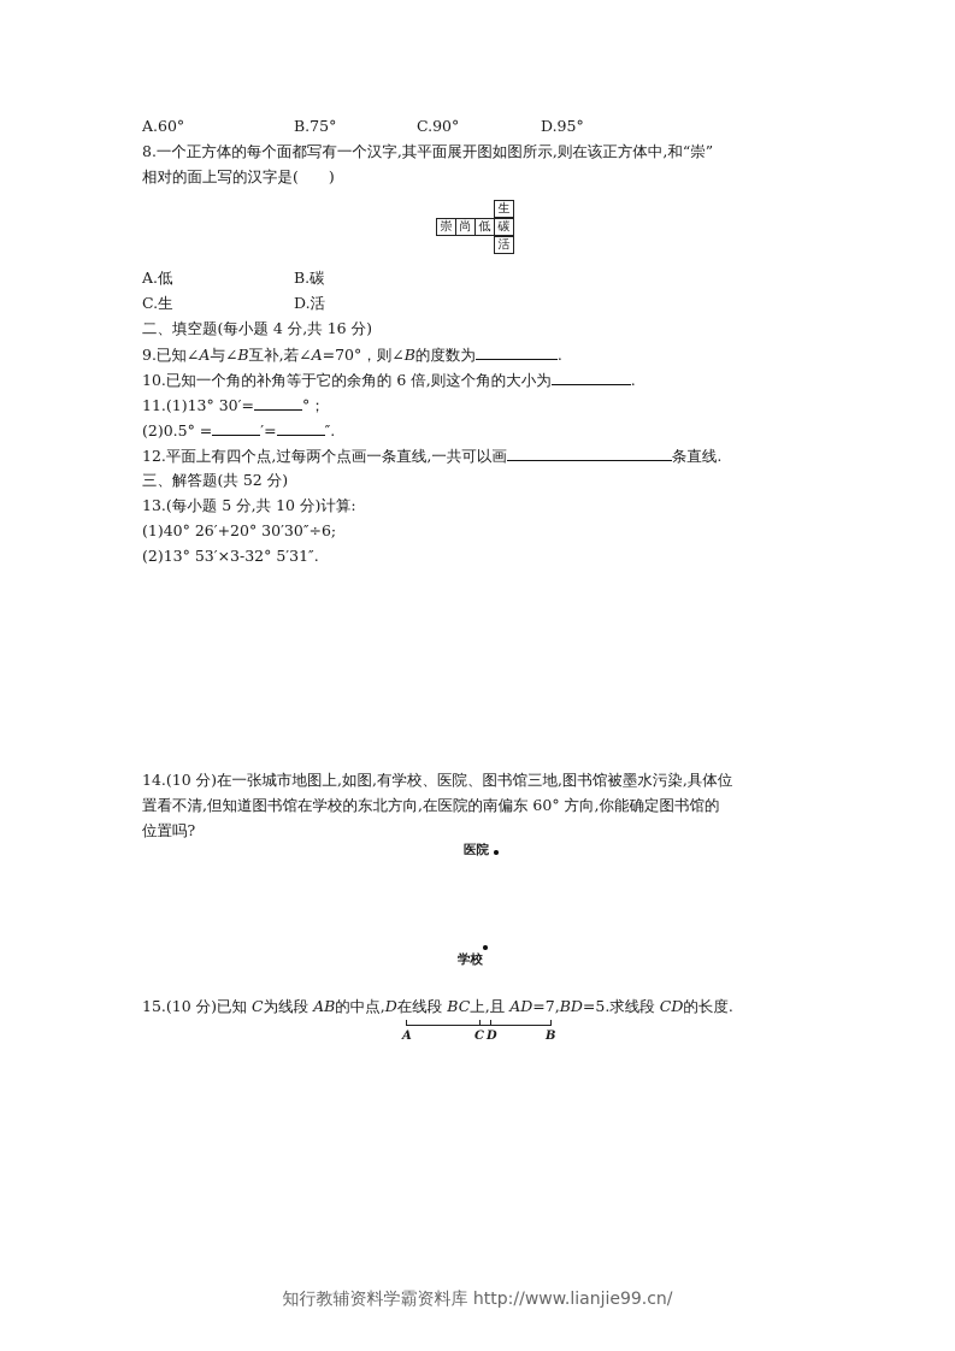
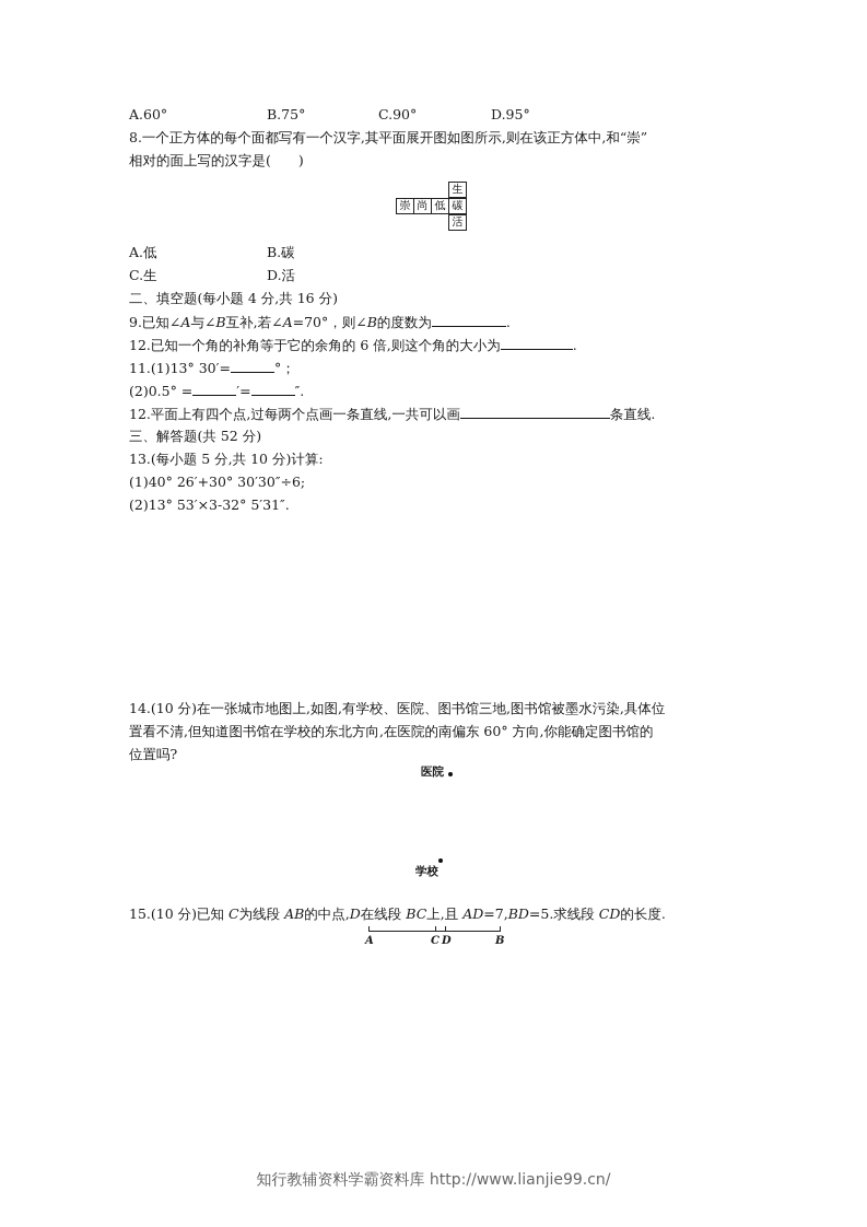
  A.60°
  B.75°
  C.90°
  D.95°
  8.一个正方体的每个面都写有一个汉字,其平面展开图如图所示,则在该正方体中,和“崇”
  相对的面上写的汉字是( )
  崇
  尚
  低
  碳
  生
  活
  A.低
  B.碳
  C.生
  D.活
  二、填空题(每小题 4 分,共 16 分)
  9.已知∠A与∠B互补,若∠A=70°，则∠B的度数为 .
- 10.已知一个角的补角等于它的余角的 6 倍,则这个角的大小为 .
+ 12.已知一个角的补角等于它的余角的 6 倍,则这个角的大小为 .
  11.(1)13° 30′= °；
  (2)0.5° = ′= ″.
  12.平面上有四个点,过每两个点画一条直线,一共可以画 条直线.
  三、解答题(共 52 分)
  13.(每小题 5 分,共 10 分)计算:
- (1)40° 26′+20° 30′30″÷6;
+ (1)40° 26′+30° 30′30″÷6;
  (2)13° 53′×3-32° 5′31″.
  14.(10 分)在一张城市地图上,如图,有学校、医院、图书馆三地,图书馆被墨水污染,具体位
  置看不清,但知道图书馆在学校的东北方向,在医院的南偏东 60° 方向,你能确定图书馆的
  位置吗?
  医院
  学校
  15.(10 分)已知 C为线段 AB的中点,D在线段 BC上,且 AD=7,BD=5.求线段 CD的长度.
  A
  C
  D
  B
  知行教辅资料学霸资料库 http://www.lianjie99.cn/
